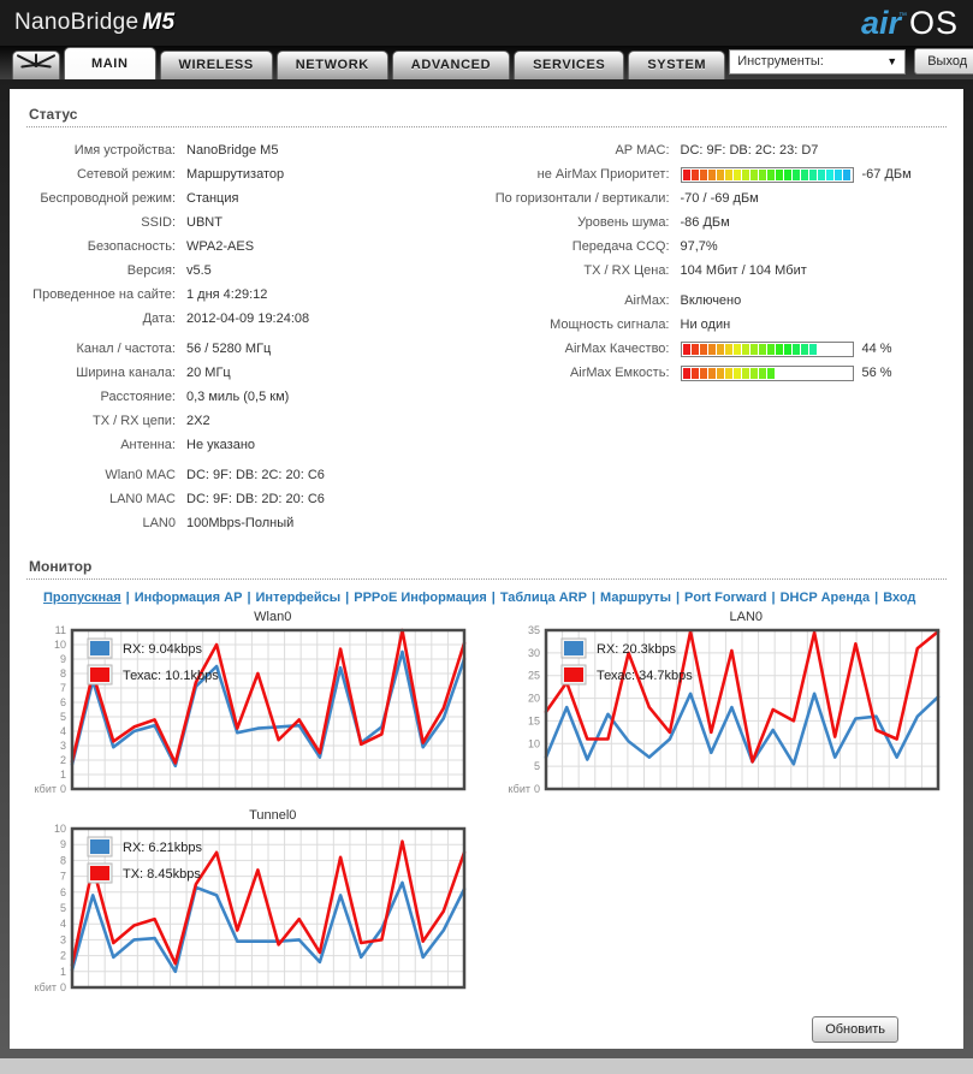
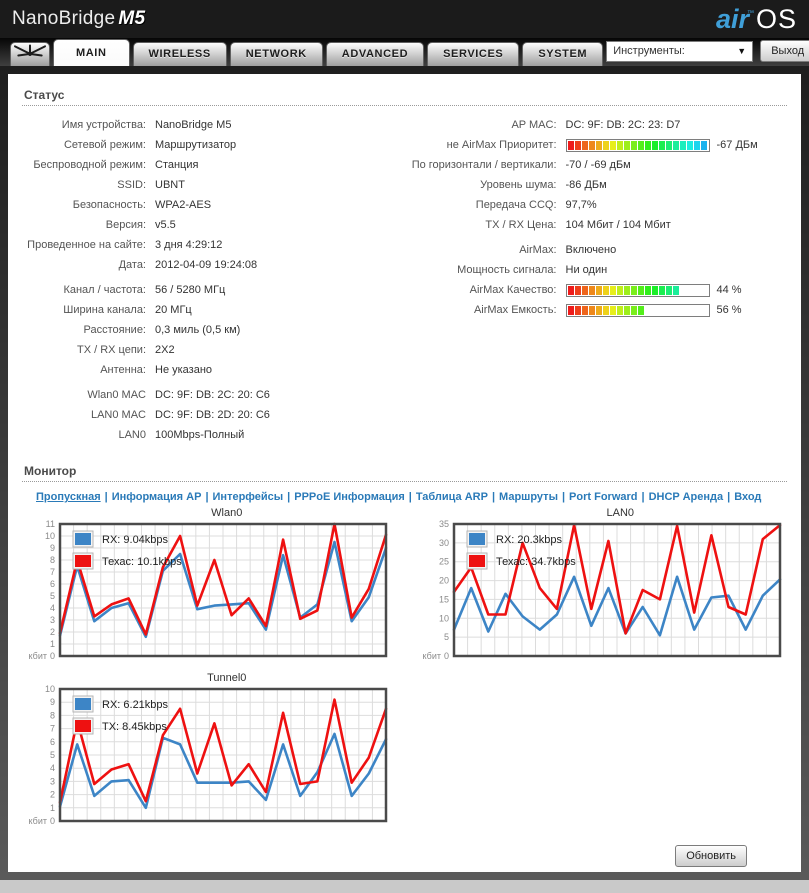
  NanoBridge M5
  air OS
  MAIN
  WIRELESS
  NETWORK
  ADVANCED
  SERVICES
  SYSTEM
  Инструменты:
  ▼
  Выход
  Статус
  Имя устройства:
  NanoBridge M5
  Сетевой режим:
  Маршрутизатор
  Беспроводной режим:
  Станция
  SSID:
  UBNT
  Безопасность:
  WPA2-AES
  Версия:
  v5.5
  Проведенное на сайте:
- 1 дня 4:29:12
+ 3 дня 4:29:12
  Дата:
  2012-04-09 19:24:08
  Канал / частота:
  56 / 5280 МГц
  Ширина канала:
  20 МГц
  Расстояние:
  0,3 миль (0,5 км)
  TX / RX цепи:
  2X2
  Антенна:
  Не указано
  Wlan0 MAC
  DC: 9F: DB: 2C: 20: C6
  LAN0 MAC
  DC: 9F: DB: 2D: 20: C6
  LAN0
  100Mbps-Полный
  AP MAC:
  DC: 9F: DB: 2C: 23: D7
  не AirMax Приоритет:
  -67 ДБм
  По горизонтали / вертикали:
  -70 / -69 дБм
  Уровень шума:
  -86 ДБм
  Передача CCQ:
  97,7%
  TX / RX Цена:
  104 Мбит / 104 Мбит
  AirMax:
  Включено
  Мощность сигнала:
  Ни один
  AirMax Качество:
  44 %
  AirMax Емкость:
  56 %
  Монитор
  Пропускная | Информация AP | Интерфейсы | PPPoE Информация | Таблица ARP | Маршруты | Port Forward | DHCP Аренда | Вход
  Wlan0
  0
  1
  2
  3
  4
  5
  6
  7
  8
  9
  10
  11
  кбит
  RX: 9.04kbps
  Техас: 10.1kbps
  LAN0
  0
  5
  10
  15
  20
  25
  30
  35
  кбит
  RX: 20.3kbps
  Техас: 34.7kbps
  Tunnel0
  0
  1
  2
  3
  4
  5
  6
  7
  8
  9
  10
  кбит
  RX: 6.21kbps
  TX: 8.45kbps
  Обновить
